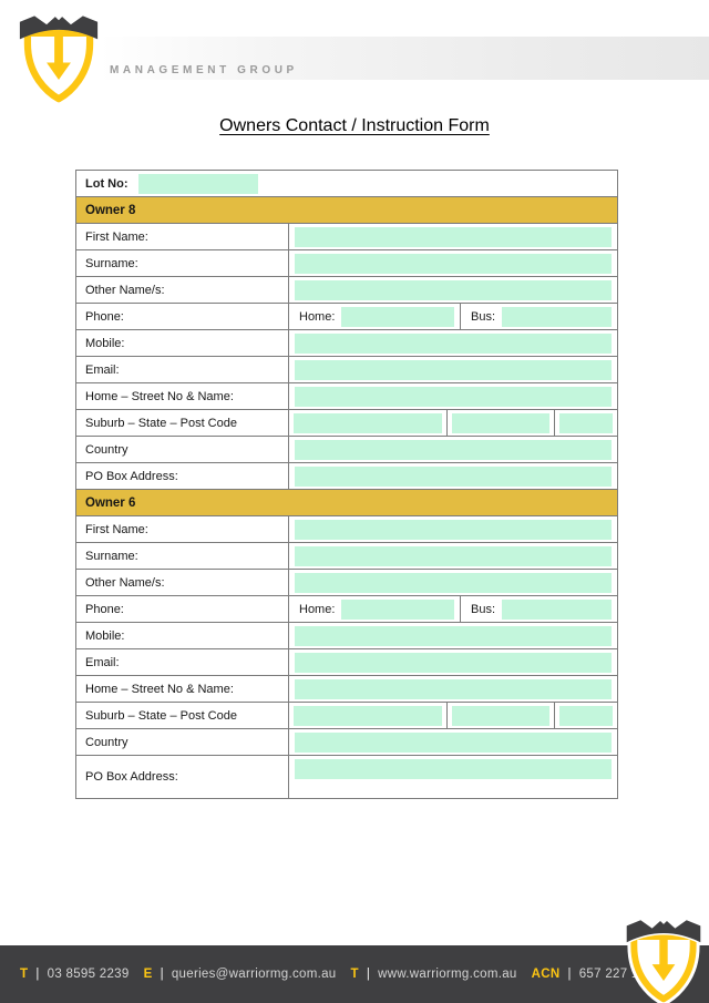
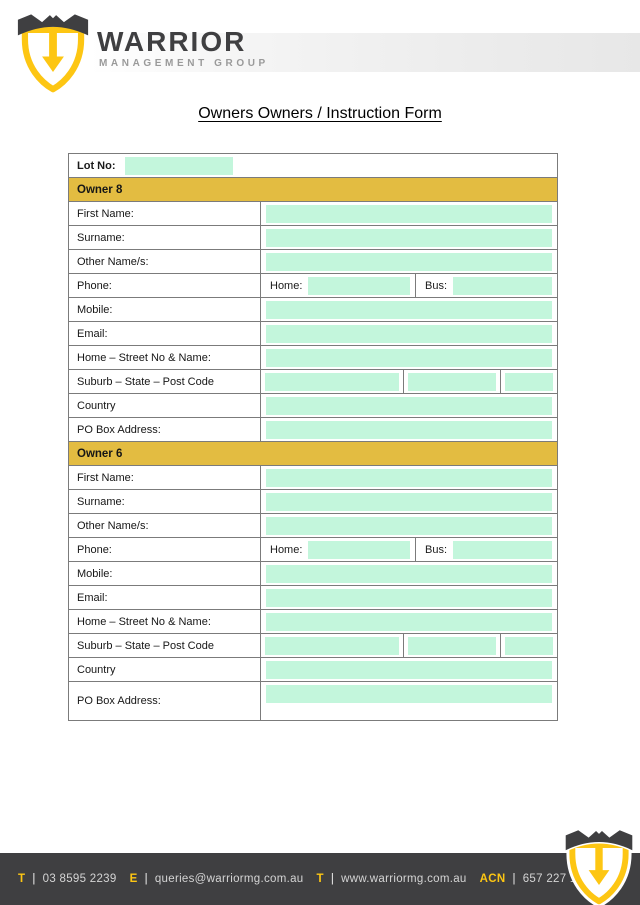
+ WARRIOR
  MANAGEMENT GROUP
- Owners Contact / Instruction Form
+ Owners Owners / Instruction Form
  Lot No:
  Owner 8
  First Name:
  Surname:
  Other Name/s:
  Phone:
  Home:
  Bus:
  Mobile:
  Email:
  Home – Street No & Name:
  Suburb – State – Post Code
  Country
  PO Box Address:
  Owner 6
  First Name:
  Surname:
  Other Name/s:
  Phone:
  Home:
  Bus:
  Mobile:
  Email:
  Home – Street No & Name:
  Suburb – State – Post Code
  Country
  PO Box Address:
  T
  |
  03 8595 2239
  E
  |
  queries@warriormg.com.au
  T
  |
  www.warriormg.com.au
  ACN
  |
